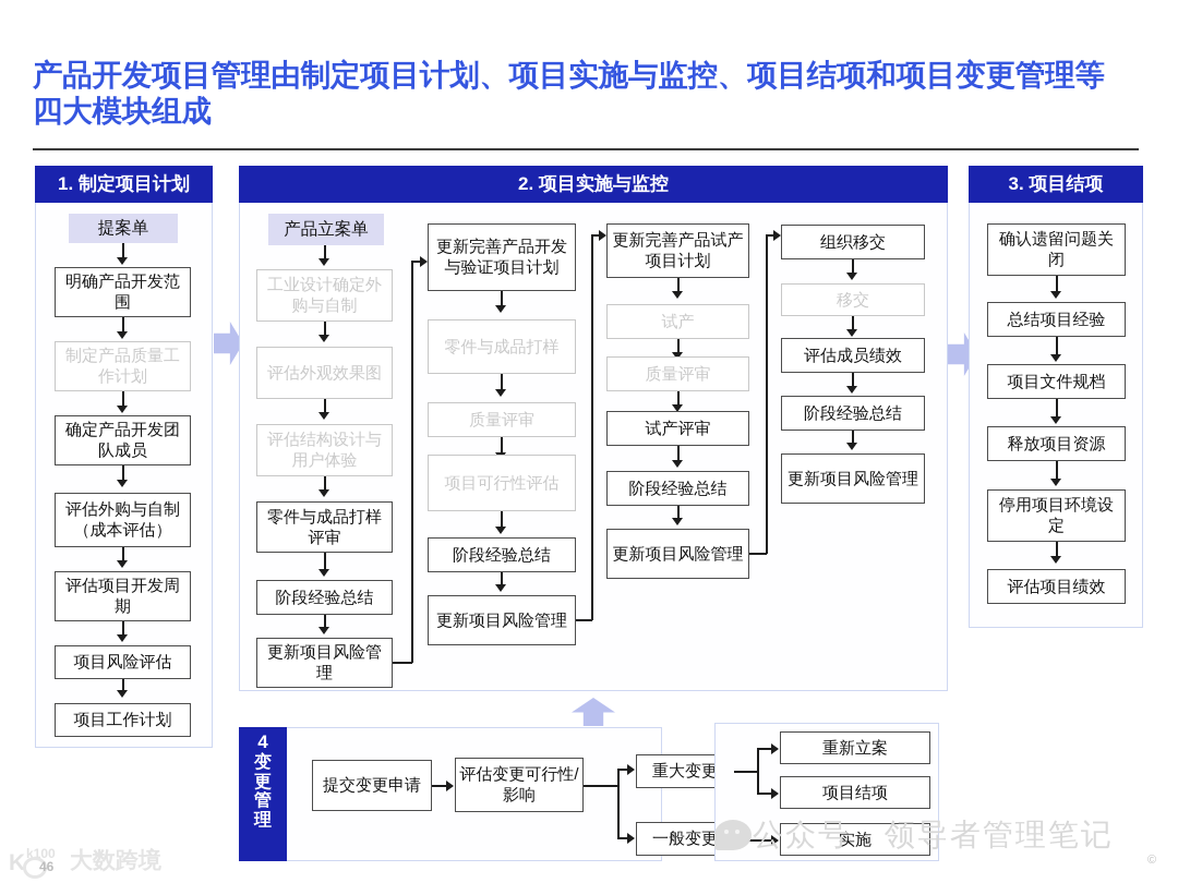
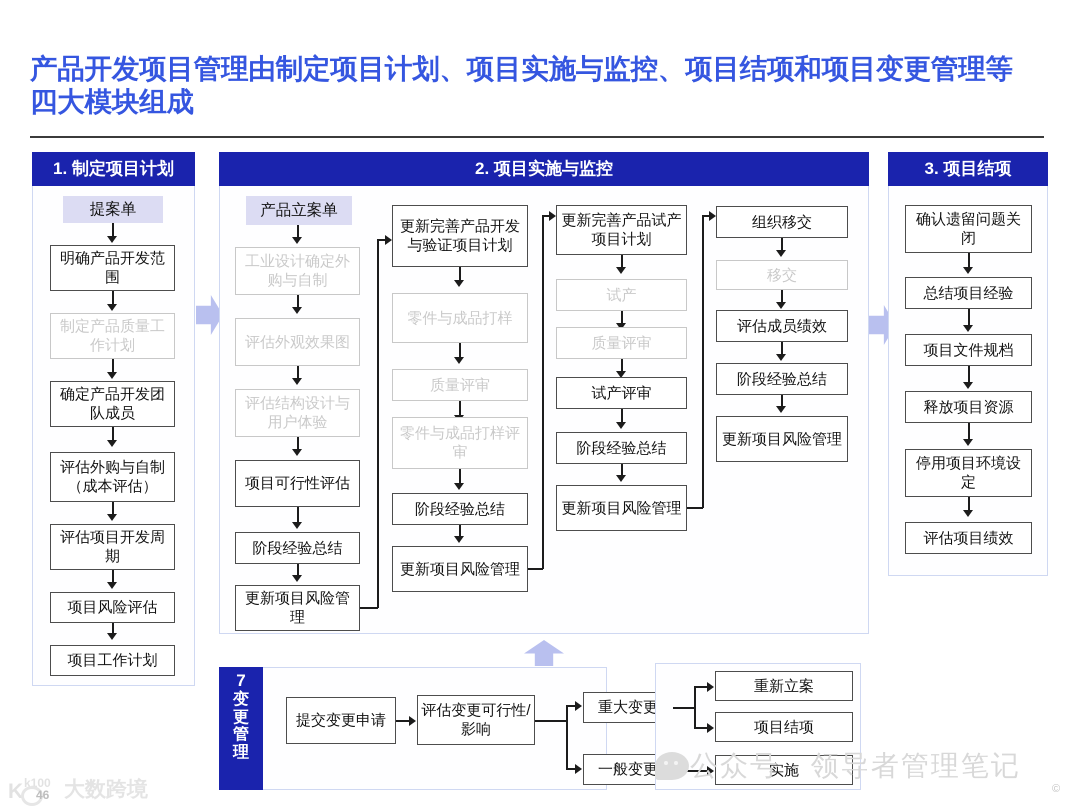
  产品开发项目管理由制定项目计划、项目实施与监控、项目结项和项目变更管理等四大模块组成
  1. 制定项目计划
  提案单
  明确产品开发范围
  制定产品质量工作计划
  确定产品开发团队成员
  评估外购与自制（成本评估）
  评估项目开发周期
  项目风险评估
  项目工作计划
  2. 项目实施与监控
  产品立案单
  工业设计确定外购与自制
  评估外观效果图
  评估结构设计与用户体验
- 零件与成品打样评审
+ 项目可行性评估
  阶段经验总结
  更新项目风险管理
  更新完善产品开发与验证项目计划
  零件与成品打样
  质量评审
- 项目可行性评估
+ 零件与成品打样评审
  阶段经验总结
  更新项目风险管理
  更新完善产品试产项目计划
  试产
  质量评审
  试产评审
  阶段经验总结
  更新项目风险管理
  组织移交
  移交
  评估成员绩效
  阶段经验总结
  更新项目风险管理
  3. 项目结项
  确认遗留问题关闭
  总结项目经验
  项目文件规档
  释放项目资源
  停用项目环境设定
  评估项目绩效
- 4
+ 7
  变更管理
  提交变更申请
  评估变更可行性/影响
  重大变更
  一般变更
  重新立案
  项目结项
  实施
  公众号 · 领导者管理笔记
  ©
  K
  k100
  46
  大数跨境
